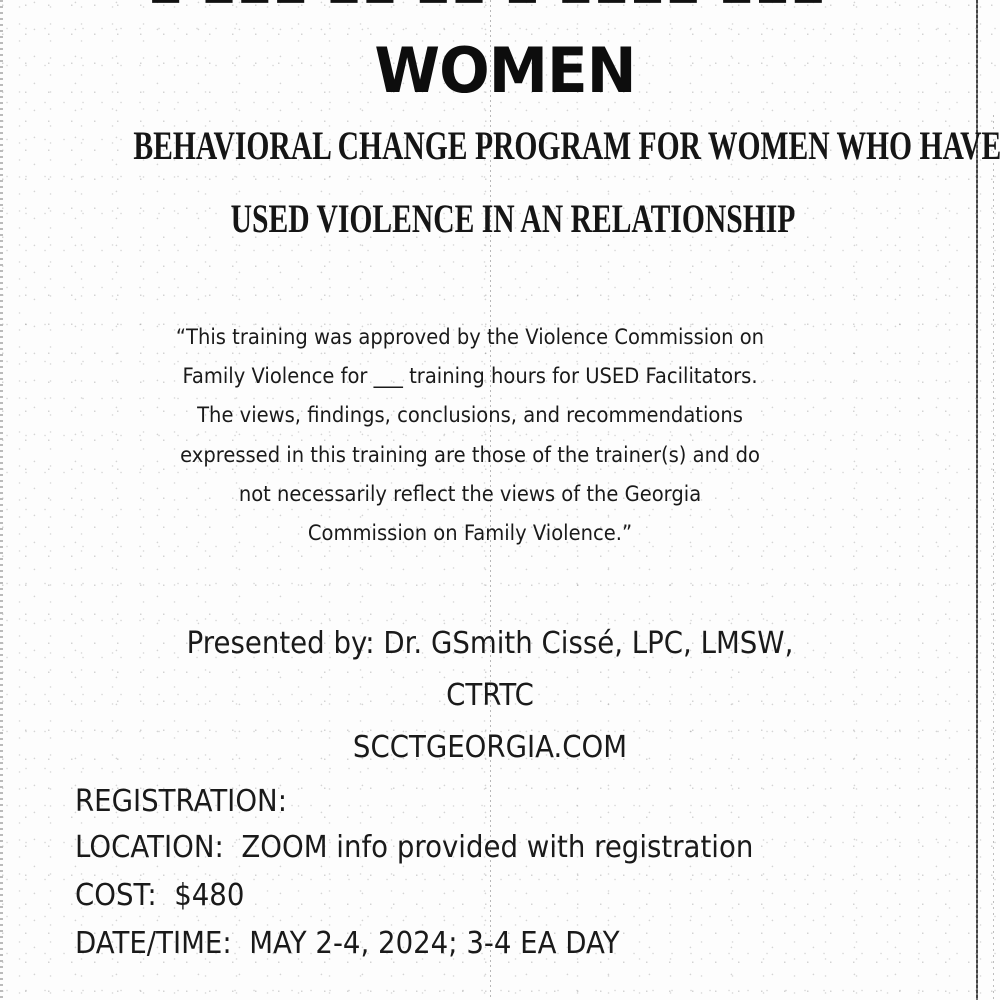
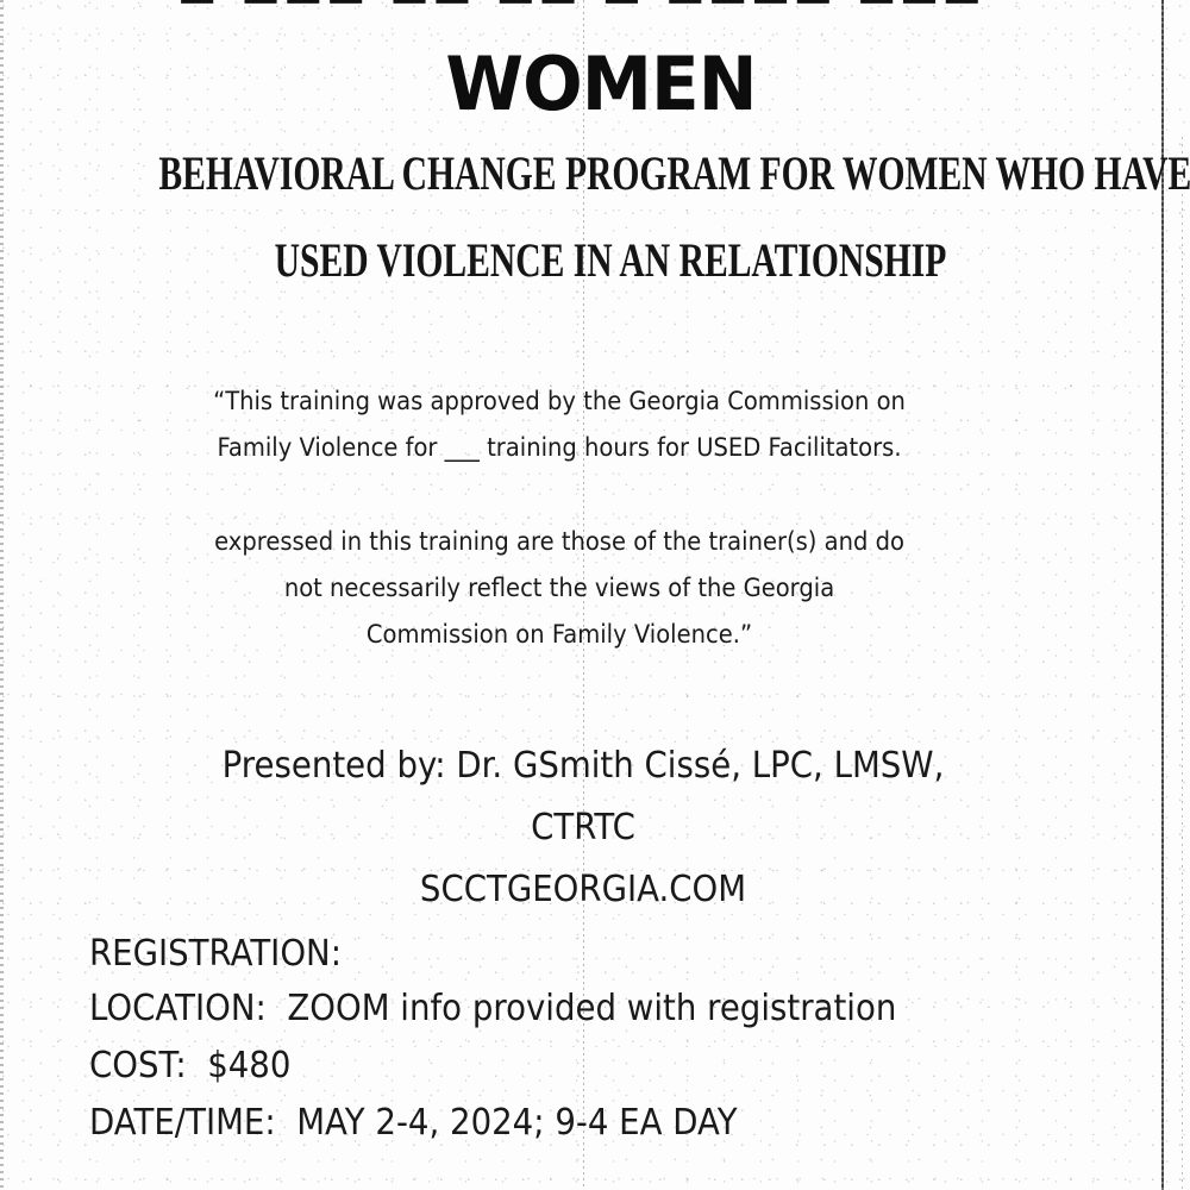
  WOMEN
  BEHAVIORAL CHANGE PROGRAM FOR WOMEN WHO HAVE
  USED VIOLENCE IN AN RELATIONSHIP
- “This training was approved by the Violence Commission on
+ “This training was approved by the Georgia Commission on
  Family Violence for ___ training hours for USED Facilitators.
- The views, findings, conclusions, and recommendations
  expressed in this training are those of the trainer(s) and do
  not necessarily reflect the views of the Georgia
  Commission on Family Violence.”
  Presented by: Dr. GSmith Cissé, LPC, LMSW,
  CTRTC
  SCCTGEORGIA.COM
  REGISTRATION:
  LOCATION: ZOOM info provided with registration
  COST: $480
- DATE/TIME: MAY 2-4, 2024; 3-4 EA DAY
+ DATE/TIME: MAY 2-4, 2024; 9-4 EA DAY
